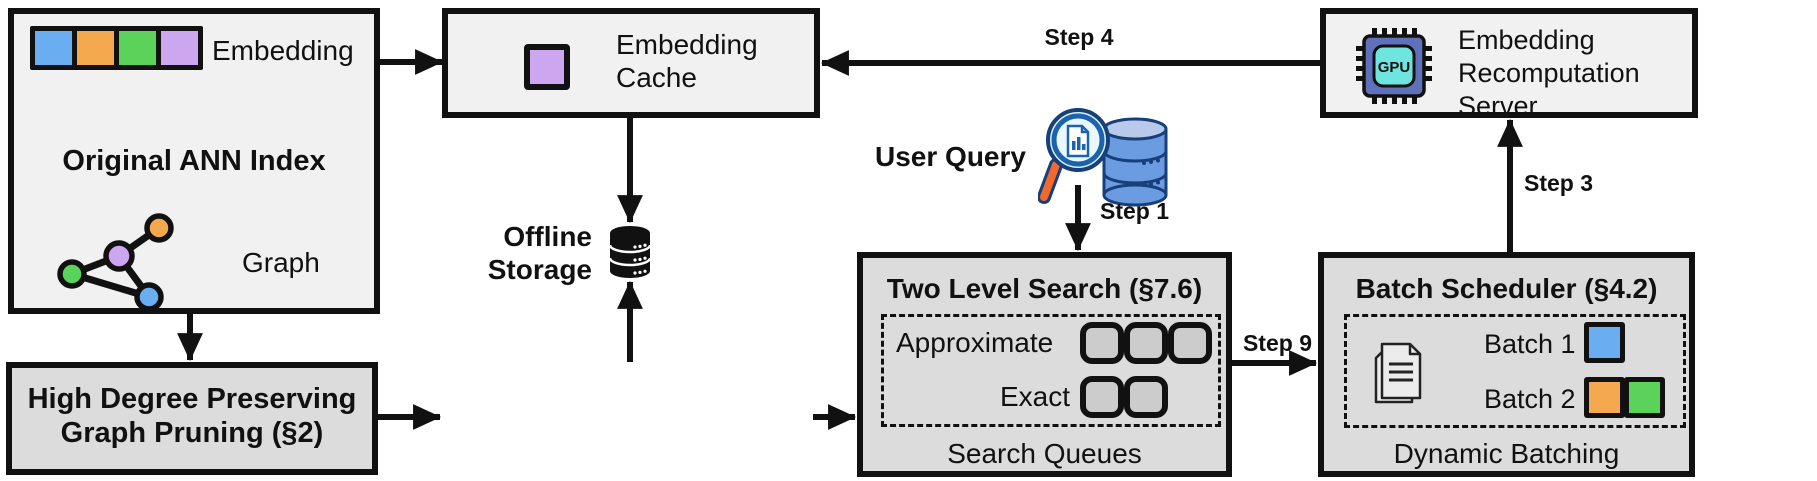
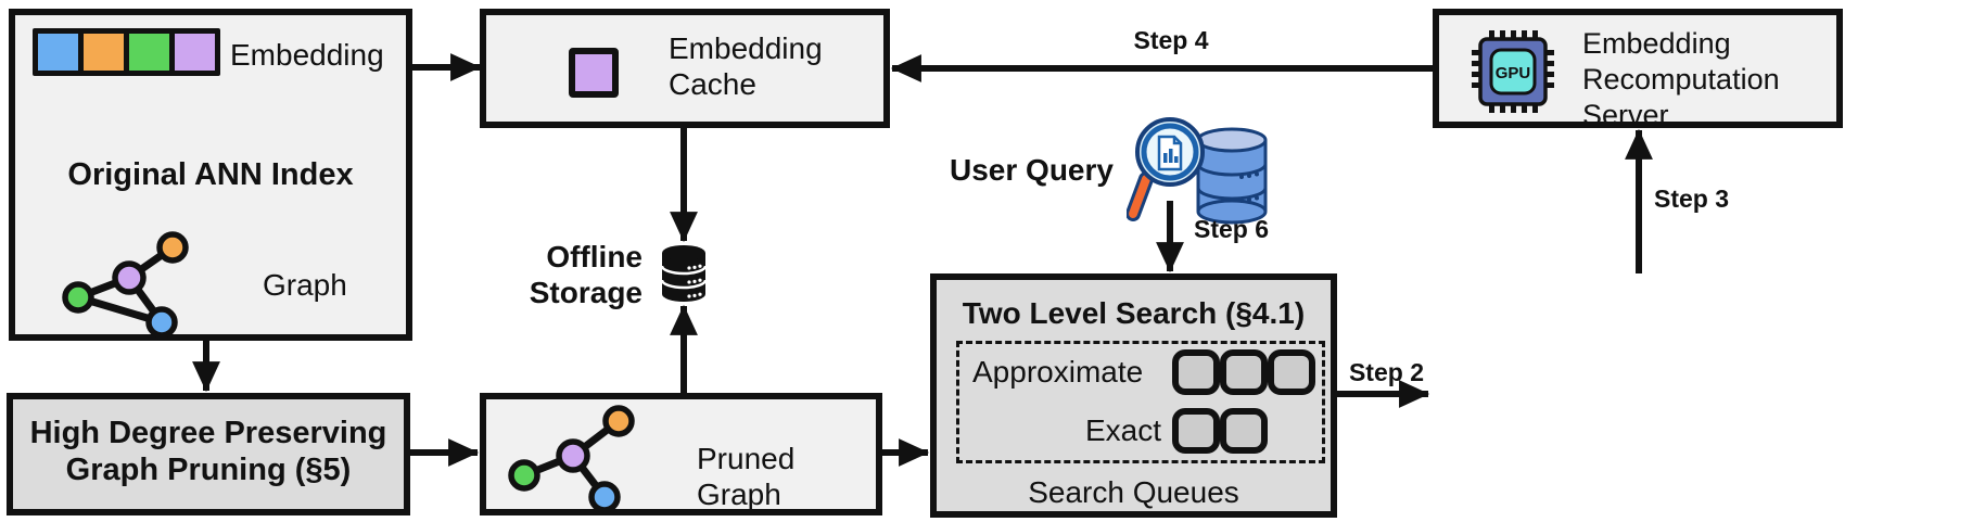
  Embedding
  Original ANN Index
  Graph
  Embedding Cache
  Offline Storage
- High Degree Preserving Graph Pruning (§2)
+ High Degree Preserving Graph Pruning (§5)
+ Pruned Graph
  User Query
- Step 1
+ Step 6
- Two Level Search (§7.6)
+ Two Level Search (§4.1)
  Approximate
  Exact
  Search Queues
- Step 9
+ Step 2
- Batch Scheduler (§4.2)
- Batch 1
- Batch 2
- Dynamic Batching
  Step 3
  Step 4
  GPU
  Embedding Recomputation Server
